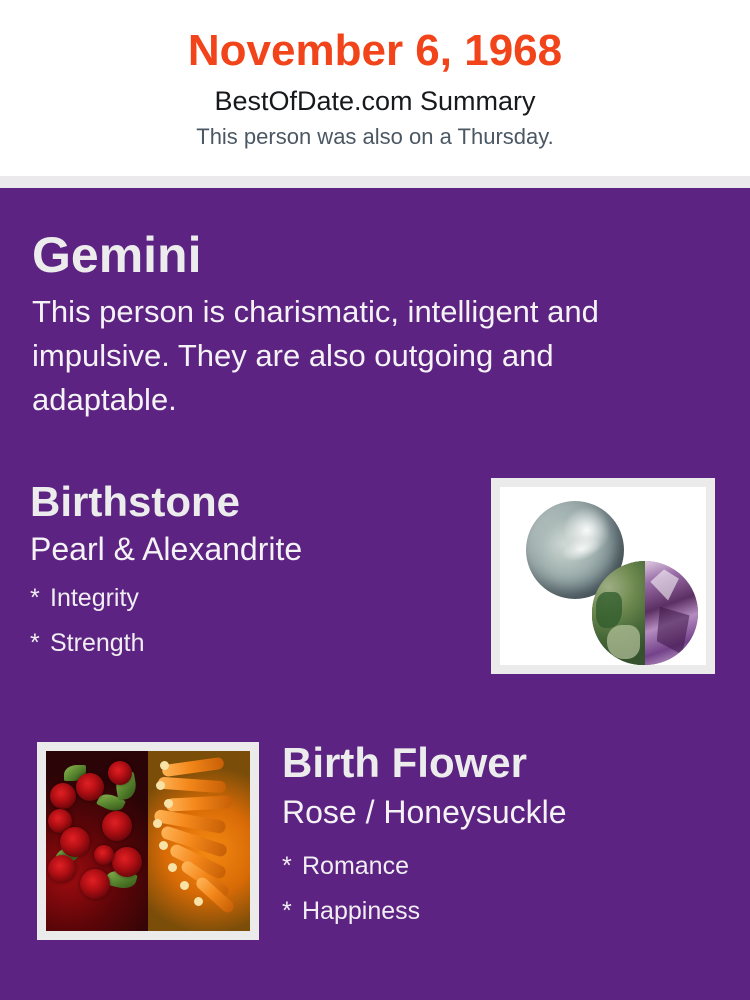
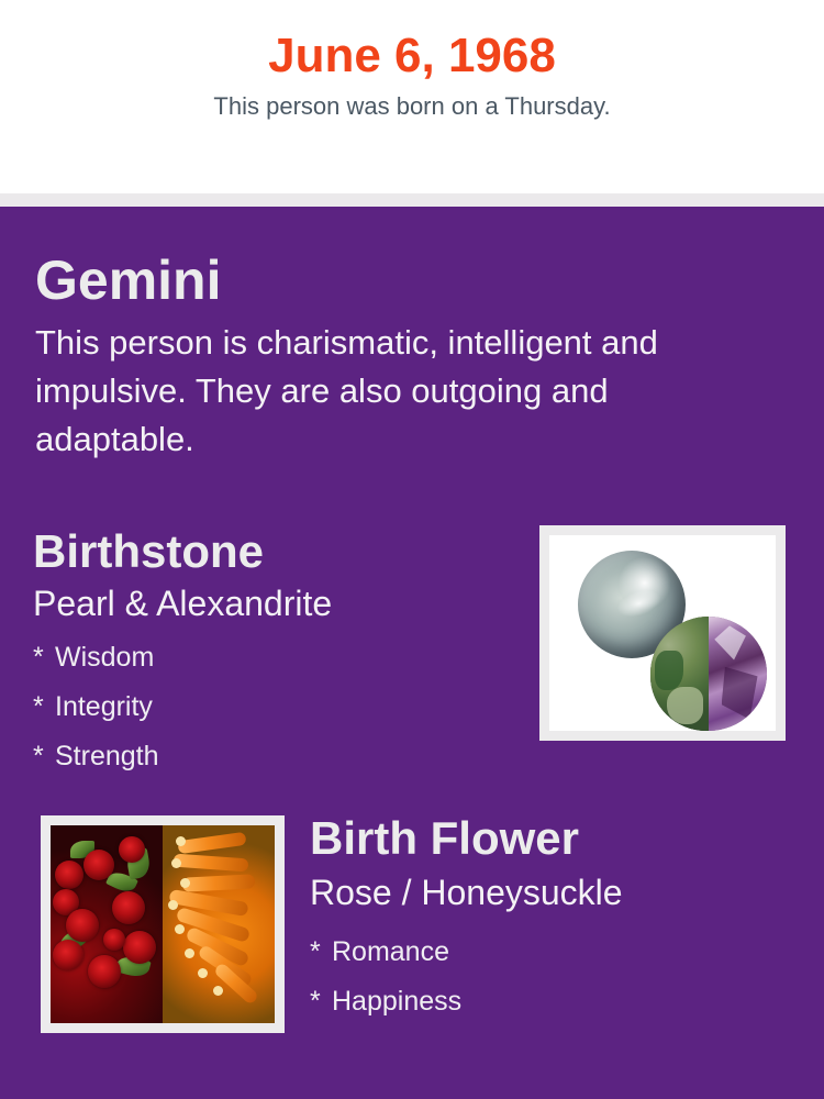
- November 6, 1968
+ June 6, 1968
- BestOfDate.com Summary
- This person was also on a Thursday.
+ This person was born on a Thursday.
  Gemini
  This person is charismatic, intelligent and impulsive. They are also outgoing and adaptable.
  Birthstone
  Pearl & Alexandrite
+ * Wisdom
  * Integrity
  * Strength
  Birth Flower
  Rose / Honeysuckle
  * Romance
  * Happiness
